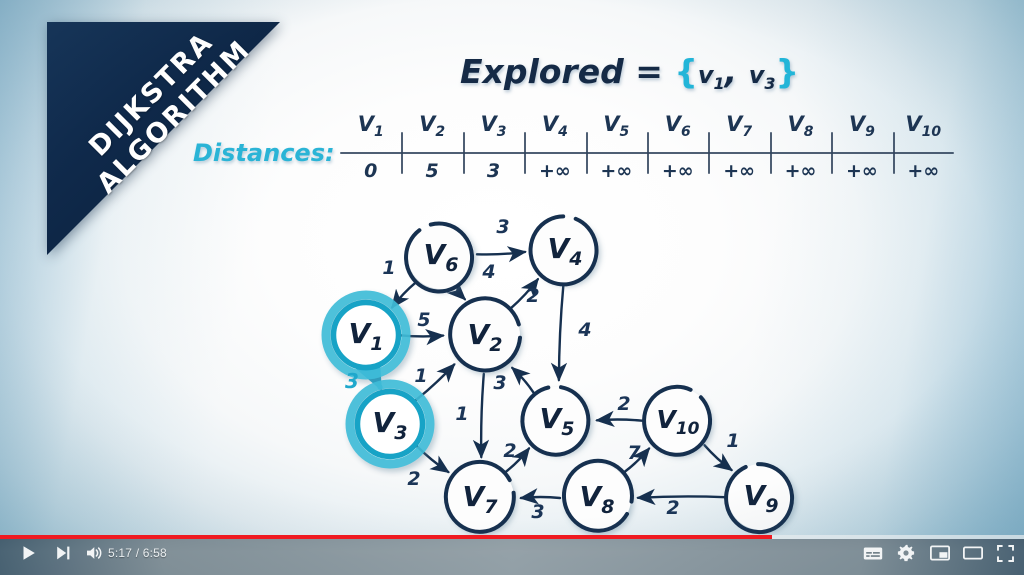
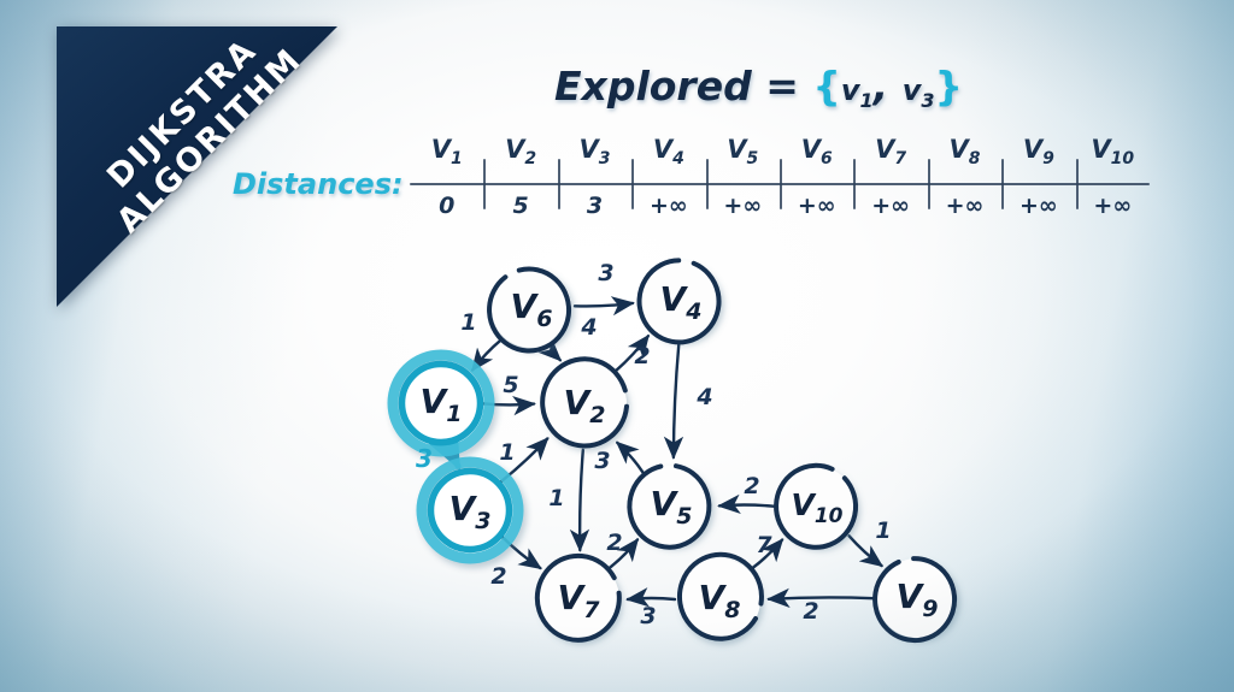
- 5:17 / 6:58
